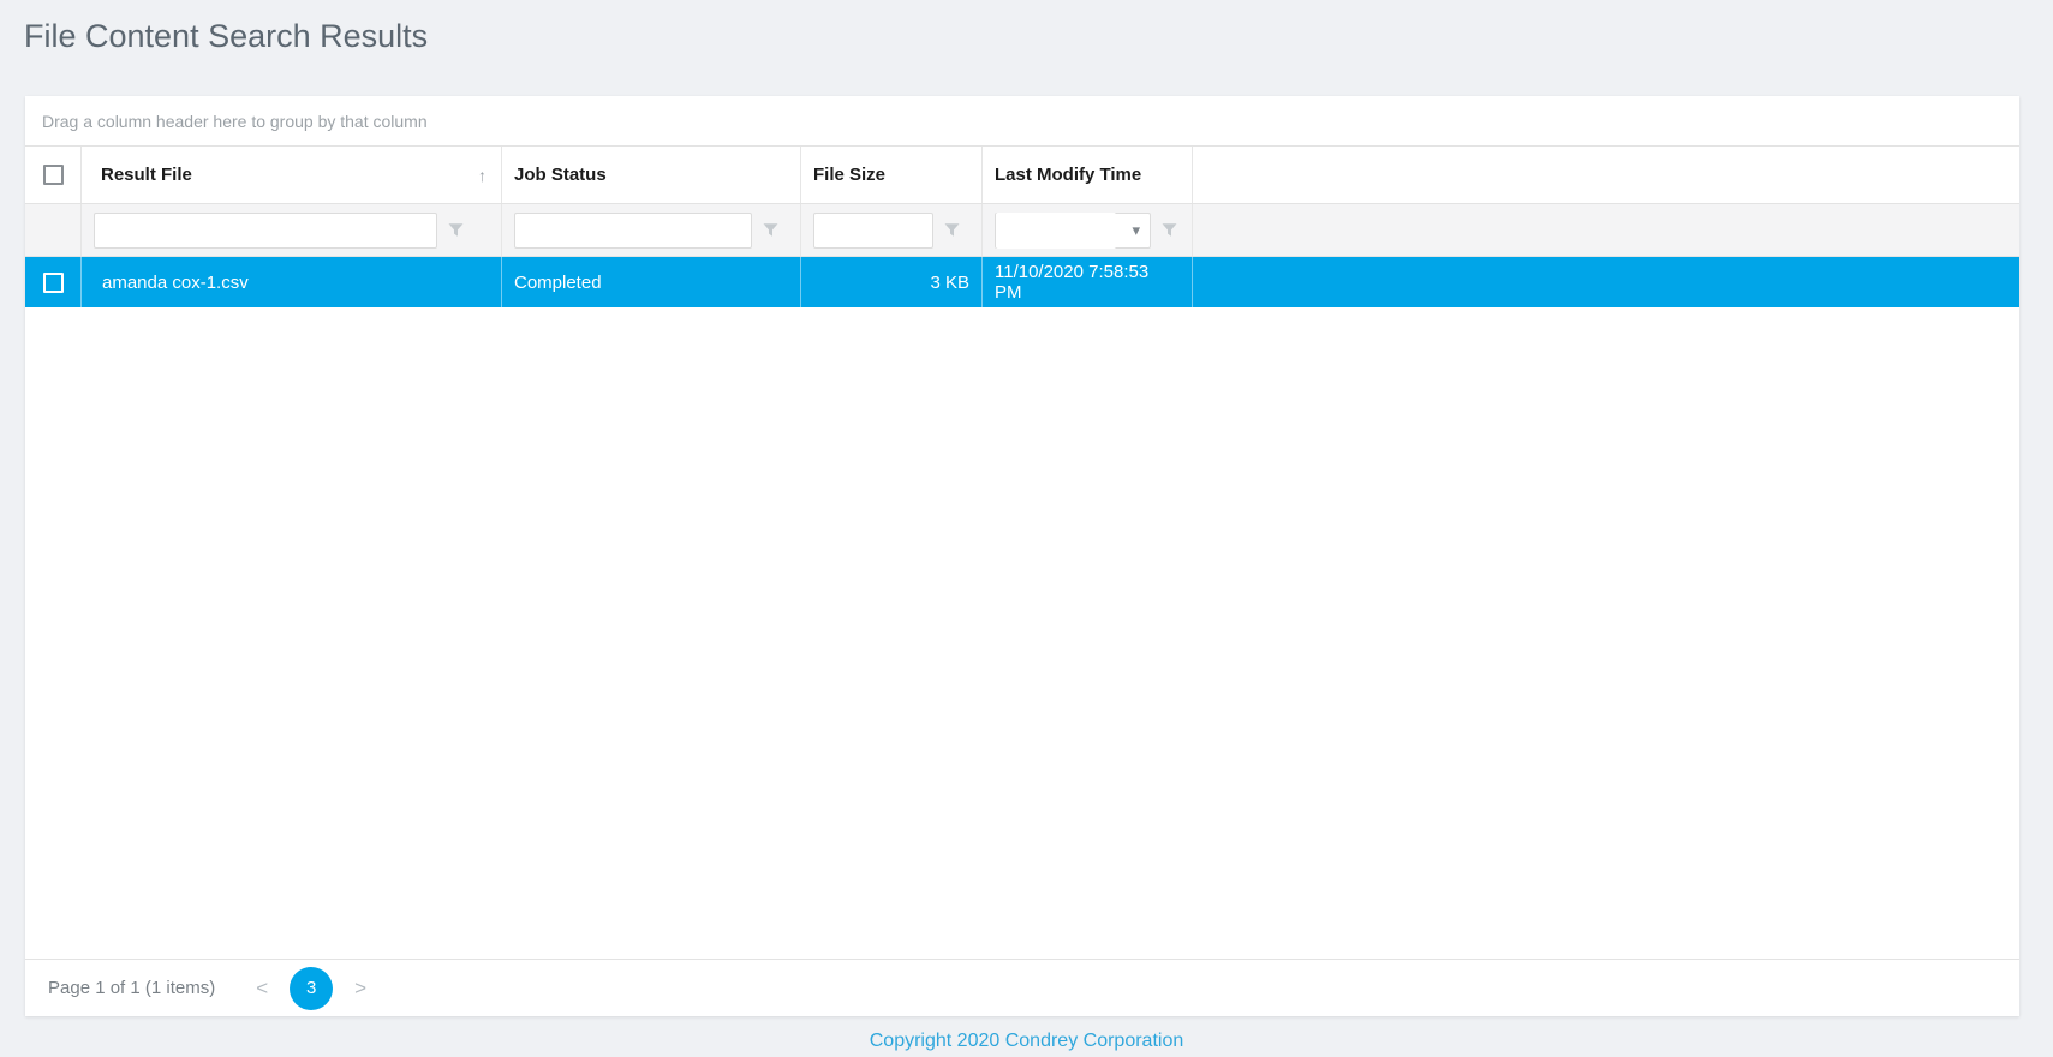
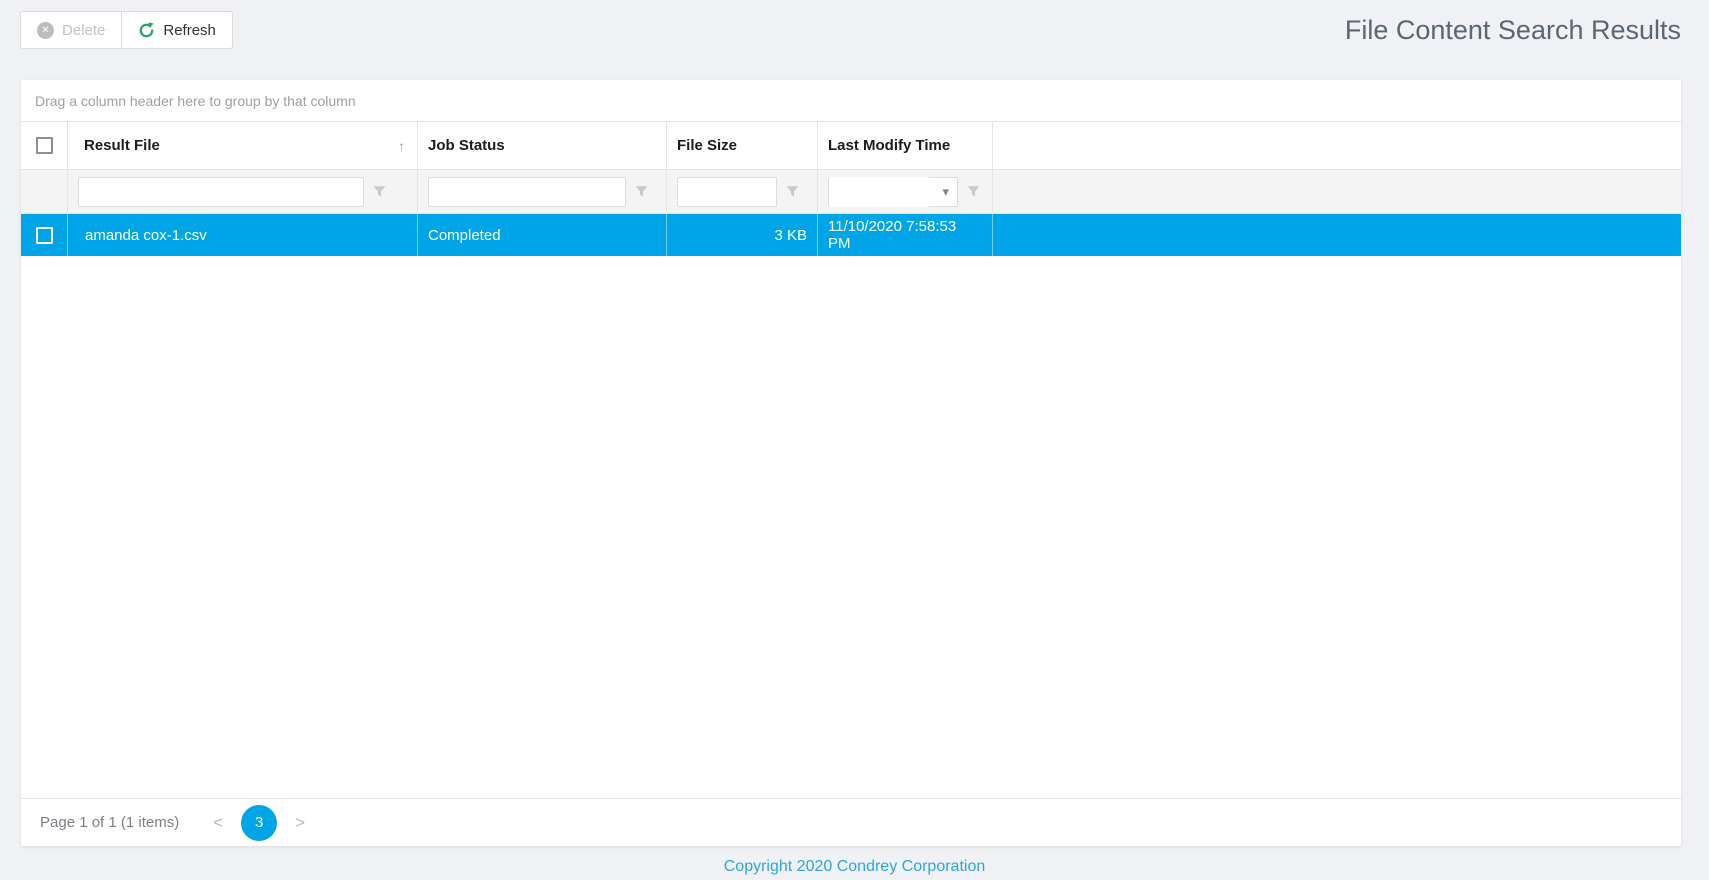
+ ✕
+ Delete
+ Refresh
  File Content Search Results
  Drag a column header here to group by that column
  Result File
  ↑
  Job Status
  File Size
  Last Modify Time
  ▾
  amanda cox-1.csv
  Completed
  3 KB
  11/10/2020 7:58:53 PM
  Page 1 of 1 (1 items)
  <
  3
  >
  Copyright 2020 Condrey Corporation
